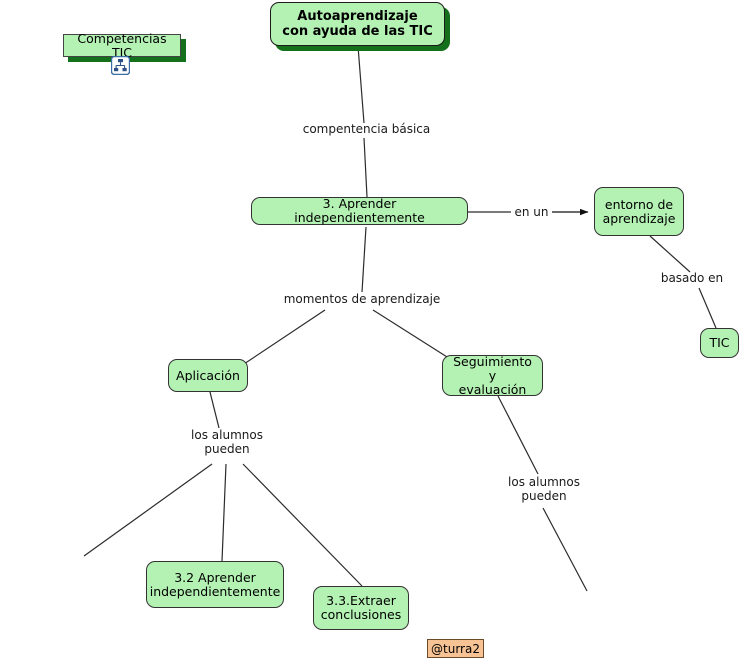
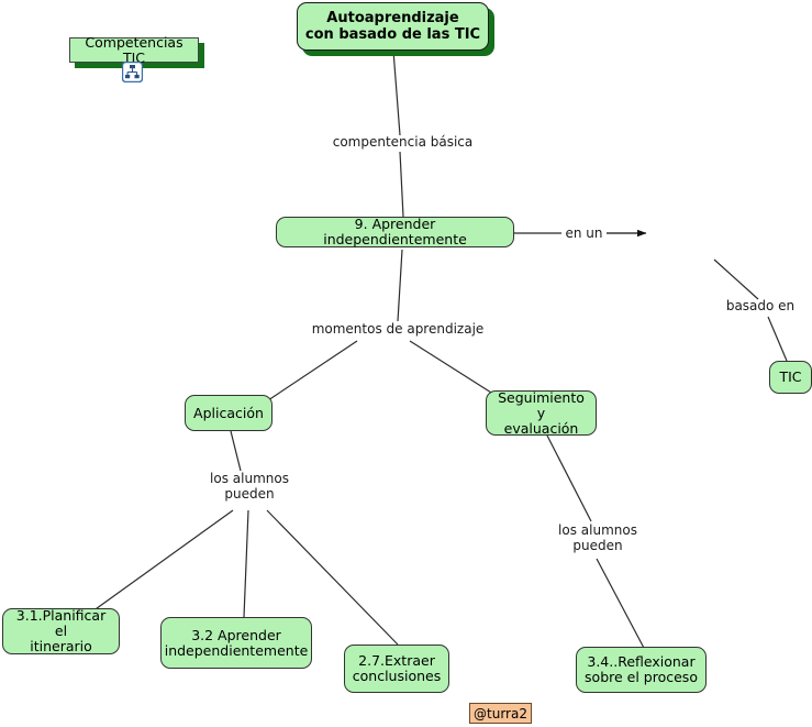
  Competencias TIC
  Autoaprendizaje
- con ayuda de las TIC
+ con basado de las TIC
- 3. Aprender independientemente
+ 9. Aprender independientemente
- entorno de
- aprendizaje
  TIC
  Aplicación
  Seguimiento y
  evaluación
+ 3.1.Planificar el
+ itinerario
  3.2 Aprender
  independientemente
- 3.3.Extraer
+ 2.7.Extraer
  conclusiones
+ 3.4..Reflexionar
+ sobre el proceso
  @turra2
  compentencia básica
  en un
  basado en
  momentos de aprendizaje
  los alumnos
  pueden
  los alumnos
  pueden
